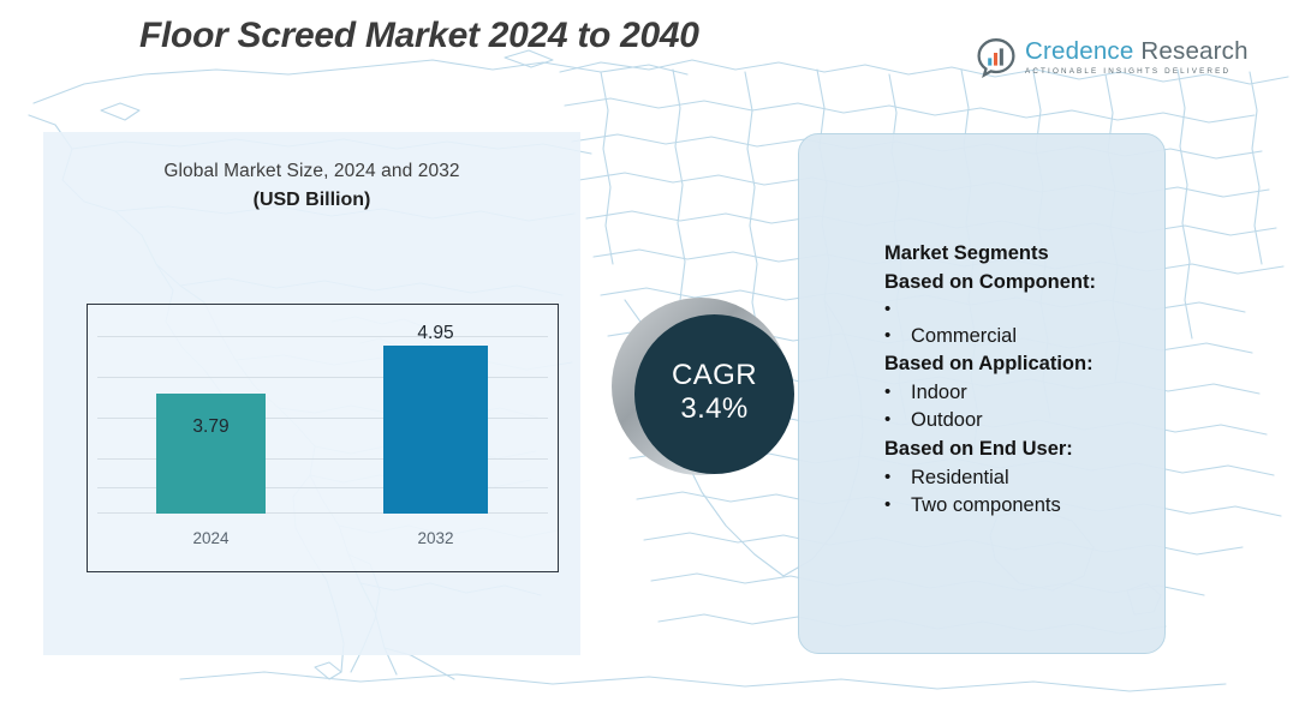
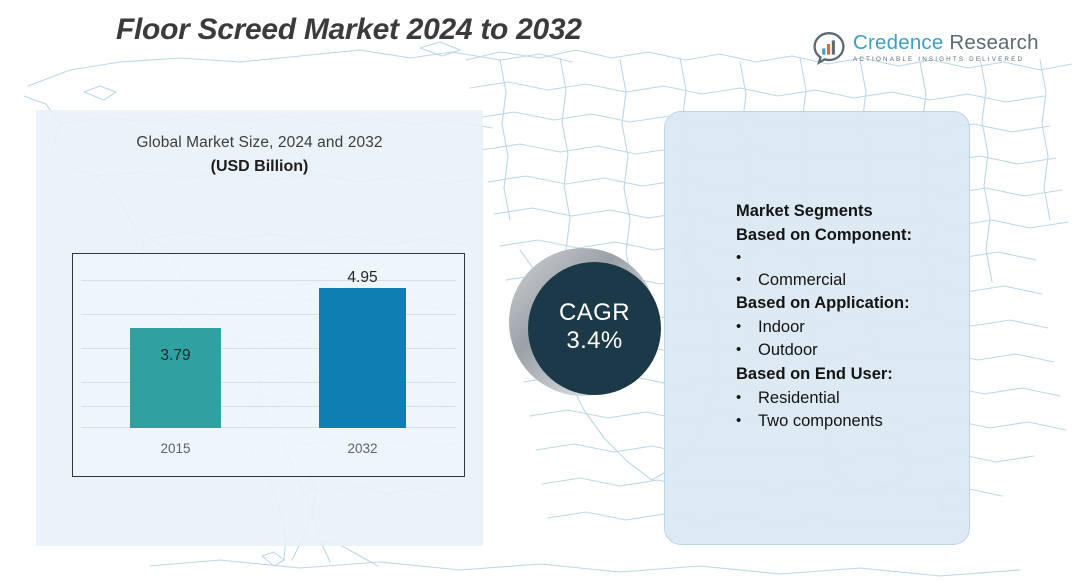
- Floor Screed Market 2024 to 2040
+ Floor Screed Market 2024 to 2032
  Credence Research
  Global Market Size, 2024 and 2032
  (USD Billion)
  3.79
- 2024
+ 2015
  4.95
  2032
  CAGR
  3.4%
  Market Segments
  Based on Component:
  •
  •
  Commercial
  Based on Application:
  •
  Indoor
  •
  Outdoor
  Based on End User:
  •
  Residential
  •
  Two components
